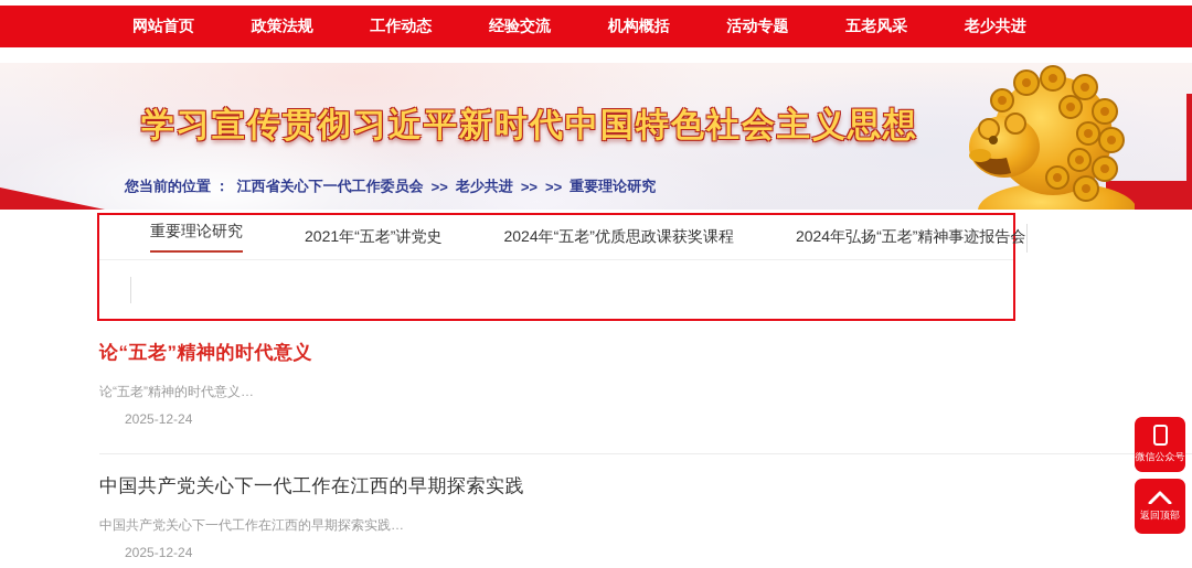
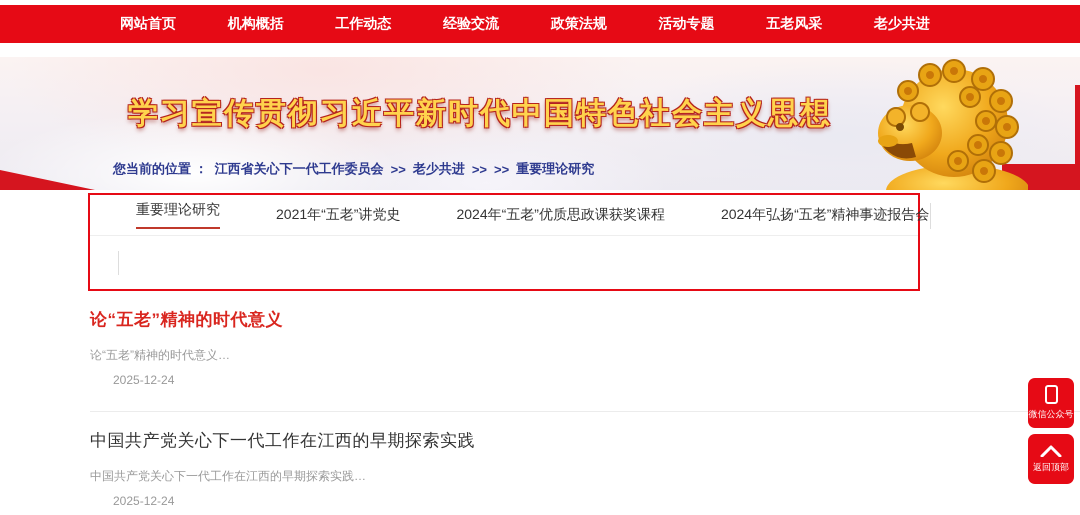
  网站首页
- 政策法规
+ 机构概括
  工作动态
  经验交流
- 机构概括
+ 政策法规
  活动专题
  五老风采
  老少共进
  学习宣传贯彻习近平新时代中国特色社会主义思想
  您当前的位置 ：
  江西省关心下一代工作委员会
  >>
  老少共进
  >>
  >>
  重要理论研究
  重要理论研究
  2021年“五老”讲党史
  2024年“五老”优质思政课获奖课程
  2024年弘扬“五老”精神事迹报告会
  论“五老”精神的时代意义
  论“五老”精神的时代意义…
  2025-12-24
  中国共产党关心下一代工作在江西的早期探索实践
  中国共产党关心下一代工作在江西的早期探索实践…
  2025-12-24
  微信公众号
  返回顶部
